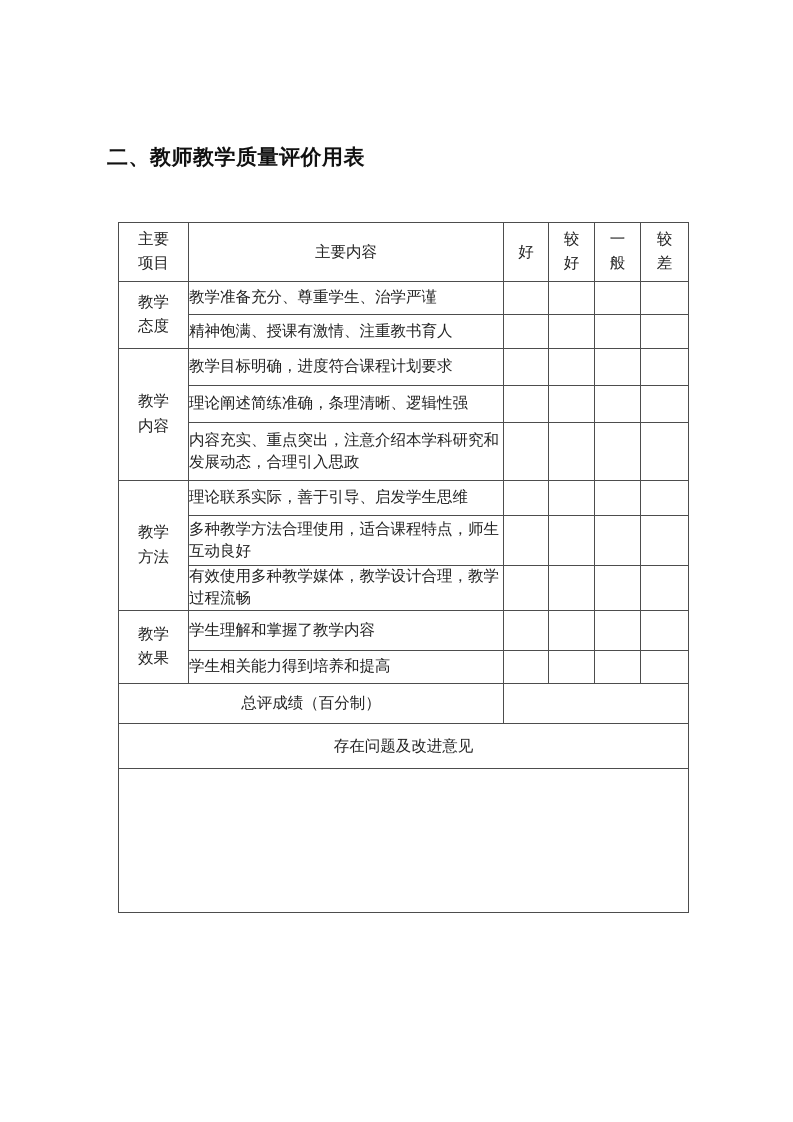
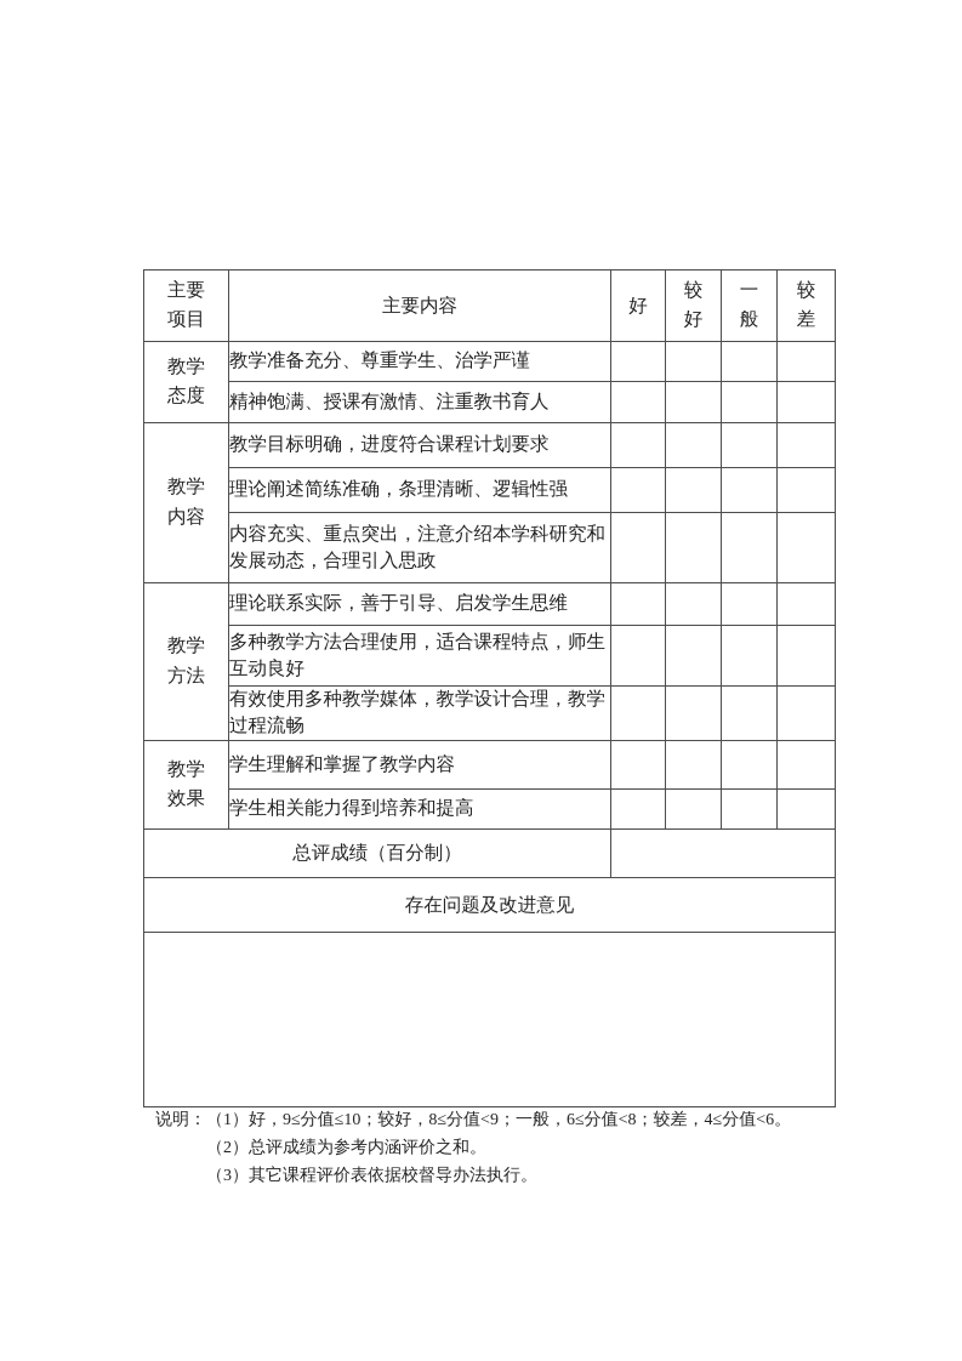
- 二、教师教学质量评价用表
  主要项目	主要内容	好	较好	一般	较差
  教学态度	教学准备充分、尊重学生、治学严谨
  精神饱满、授课有激情、注重教书育人
  教学内容	教学目标明确，进度符合课程计划要求
  理论阐述简练准确，条理清晰、逻辑性强
  内容充实、重点突出，注意介绍本学科研究和发展动态，合理引入思政
  教学方法	理论联系实际，善于引导、启发学生思维
  多种教学方法合理使用，适合课程特点，师生互动良好
  有效使用多种教学媒体，教学设计合理，教学过程流畅
  教学效果	学生理解和掌握了教学内容
  学生相关能力得到培养和提高
  总评成绩（百分制）
  存在问题及改进意见
+ 说明：（1）好，9≤分值≤10；较好，8≤分值<9；一般，6≤分值<8；较差，4≤分值<6。
+ （2）总评成绩为参考内涵评价之和。
+ （3）其它课程评价表依据校督导办法执行。
